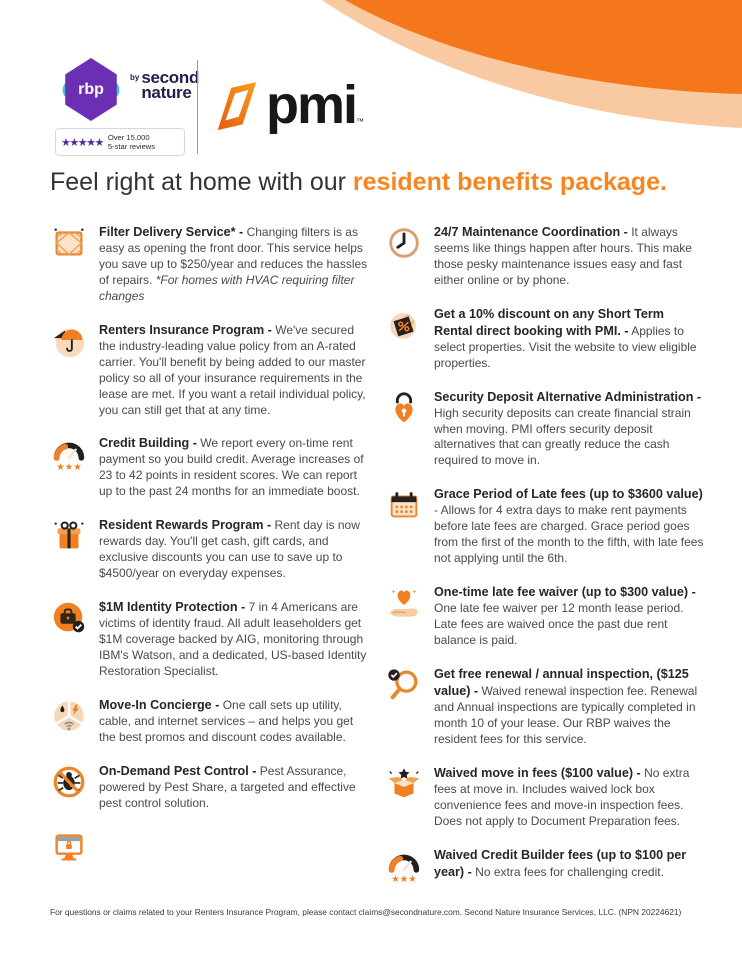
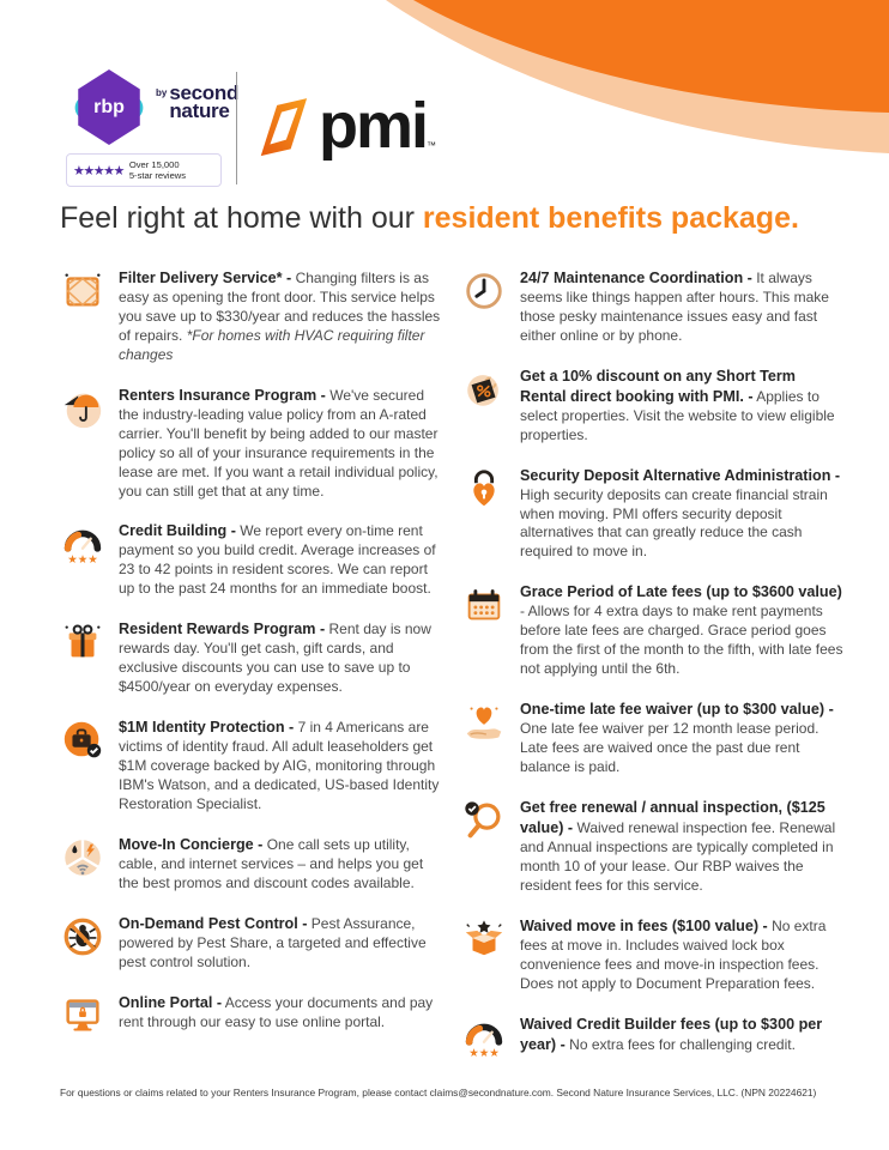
  rbp
  by
  second
  nature
  ★★★★★
  Over 15,000
  5-star reviews
  pmi
  ™
  Feel right at home with our resident benefits package.
- Filter Delivery Service* - Changing filters is as easy as opening the front door. This service helps you save up to $250/year and reduces the hassles of repairs. *For homes with HVAC requiring filter changes
+ Filter Delivery Service* - Changing filters is as easy as opening the front door. This service helps you save up to $330/year and reduces the hassles of repairs. *For homes with HVAC requiring filter changes
  Renters Insurance Program - We've secured the industry-leading value policy from an A-rated carrier. You'll benefit by being added to our master policy so all of your insurance requirements in the lease are met. If you want a retail individual policy, you can still get that at any time.
  Credit Building - We report every on-time rent payment so you build credit. Average increases of 23 to 42 points in resident scores. We can report up to the past 24 months for an immediate boost.
  Resident Rewards Program - Rent day is now rewards day. You'll get cash, gift cards, and exclusive discounts you can use to save up to $4500/year on everyday expenses.
  $1M Identity Protection - 7 in 4 Americans are victims of identity fraud. All adult leaseholders get $1M coverage backed by AIG, monitoring through IBM's Watson, and a dedicated, US-based Identity Restoration Specialist.
  Move-In Concierge - One call sets up utility, cable, and internet services – and helps you get the best promos and discount codes available.
  On-Demand Pest Control - Pest Assurance, powered by Pest Share, a targeted and effective pest control solution.
+ Online Portal - Access your documents and pay rent through our easy to use online portal.
  24/7 Maintenance Coordination - It always seems like things happen after hours. This make those pesky maintenance issues easy and fast either online or by phone.
  Get a 10% discount on any Short Term Rental direct booking with PMI. - Applies to select properties. Visit the website to view eligible properties.
  Security Deposit Alternative Administration - High security deposits can create financial strain when moving. PMI offers security deposit alternatives that can greatly reduce the cash required to move in.
  Grace Period of Late fees (up to $3600 value) - Allows for 4 extra days to make rent payments before late fees are charged. Grace period goes from the first of the month to the fifth, with late fees not applying until the 6th.
  One-time late fee waiver (up to $300 value) - One late fee waiver per 12 month lease period. Late fees are waived once the past due rent balance is paid.
  Get free renewal / annual inspection, ($125 value) - Waived renewal inspection fee. Renewal and Annual inspections are typically completed in month 10 of your lease. Our RBP waives the resident fees for this service.
  Waived move in fees ($100 value) - No extra fees at move in. Includes waived lock box convenience fees and move-in inspection fees. Does not apply to Document Preparation fees.
- Waived Credit Builder fees (up to $100 per year) - No extra fees for challenging credit.
+ Waived Credit Builder fees (up to $300 per year) - No extra fees for challenging credit.
  For questions or claims related to your Renters Insurance Program, please contact claims@secondnature.com. Second Nature Insurance Services, LLC. (NPN 20224621)
